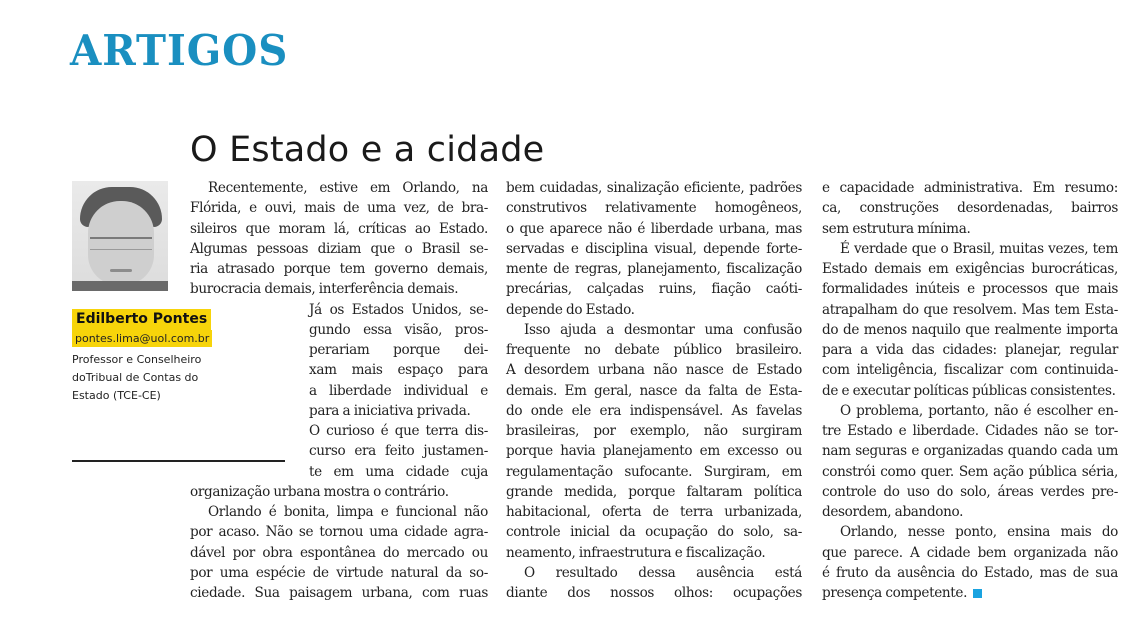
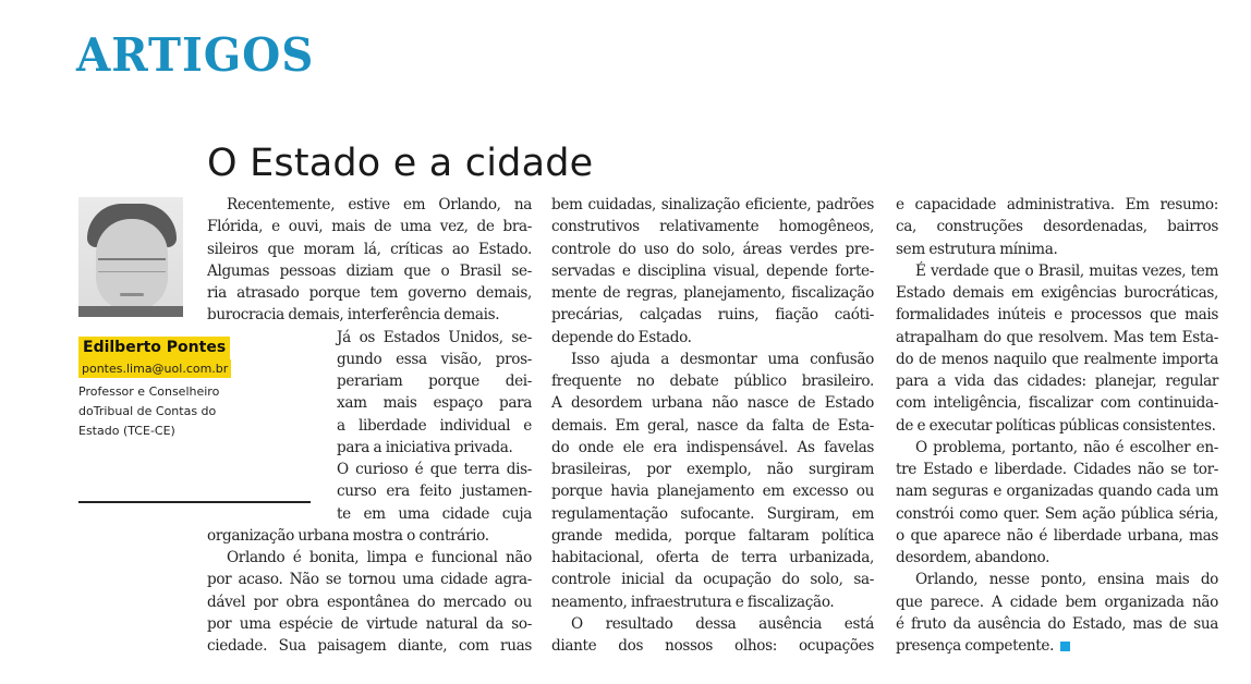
  ARTIGOS
  O Estado e a cidade
  Edilberto Pontes
  pontes.lima@uol.com.br
  Professor e Conselheiro
  doTribual de Contas do
  Estado (TCE-CE)
  Recentemente, estive em Orlando, na
  Flórida, e ouvi, mais de uma vez, de bra-
  sileiros que moram lá, críticas ao Estado.
  Algumas pessoas diziam que o Brasil se-
  ria atrasado porque tem governo demais,
  burocracia demais, interferência demais.
  Já os Estados Unidos, se-
  gundo essa visão, pros-
  perariam porque dei-
  xam mais espaço para
  a liberdade individual e
  para a iniciativa privada.
  O curioso é que terra dis-
  curso era feito justamen-
  te em uma cidade cuja
  organização urbana mostra o contrário.
  Orlando é bonita, limpa e funcional não
  por acaso. Não se tornou uma cidade agra-
  dável por obra espontânea do mercado ou
  por uma espécie de virtude natural da so-
- ciedade. Sua paisagem urbana, com ruas
+ ciedade. Sua paisagem diante, com ruas
  bem cuidadas, sinalização eficiente, padrões
  construtivos relativamente homogêneos,
- o que aparece não é liberdade urbana, mas
+ controle do uso do solo, áreas verdes pre-
  servadas e disciplina visual, depende forte-
  mente de regras, planejamento, fiscalização
  precárias, calçadas ruins, fiação caóti-
  depende do Estado.
  Isso ajuda a desmontar uma confusão
  frequente no debate público brasileiro.
  A desordem urbana não nasce de Estado
  demais. Em geral, nasce da falta de Esta-
  do onde ele era indispensável. As favelas
  brasileiras, por exemplo, não surgiram
  porque havia planejamento em excesso ou
  regulamentação sufocante. Surgiram, em
  grande medida, porque faltaram política
  habitacional, oferta de terra urbanizada,
  controle inicial da ocupação do solo, sa-
  neamento, infraestrutura e fiscalização.
  O resultado dessa ausência está
  diante dos nossos olhos: ocupações
  e capacidade administrativa. Em resumo:
  ca, construções desordenadas, bairros
  sem estrutura mínima.
  É verdade que o Brasil, muitas vezes, tem
  Estado demais em exigências burocráticas,
  formalidades inúteis e processos que mais
  atrapalham do que resolvem. Mas tem Esta-
  do de menos naquilo que realmente importa
  para a vida das cidades: planejar, regular
  com inteligência, fiscalizar com continuida-
  de e executar políticas públicas consistentes.
  O problema, portanto, não é escolher en-
  tre Estado e liberdade. Cidades não se tor-
  nam seguras e organizadas quando cada um
  constrói como quer. Sem ação pública séria,
- controle do uso do solo, áreas verdes pre-
+ o que aparece não é liberdade urbana, mas
  desordem, abandono.
  Orlando, nesse ponto, ensina mais do
  que parece. A cidade bem organizada não
  é fruto da ausência do Estado, mas de sua
  presença competente.
